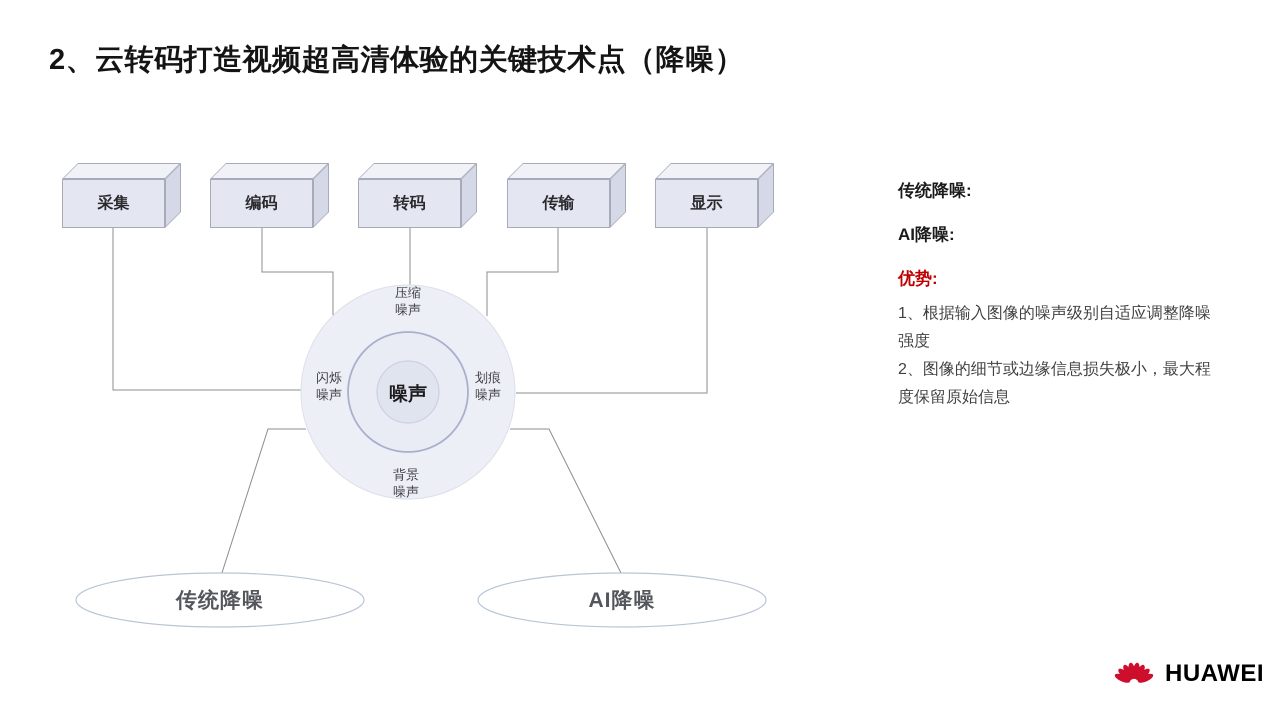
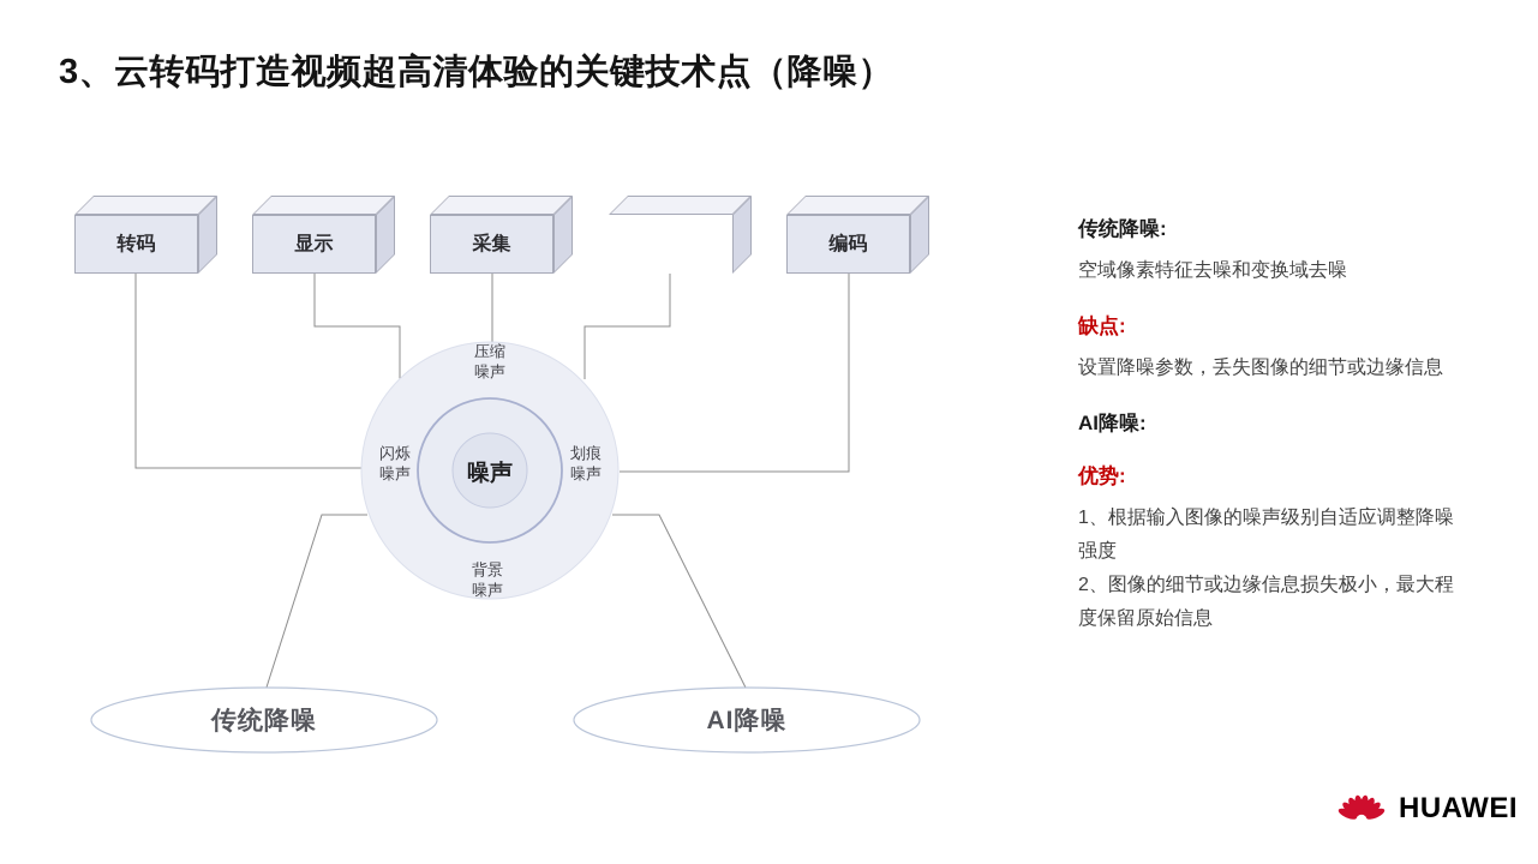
- 2、云转码打造视频超高清体验的关键技术点（降噪）
+ 3、云转码打造视频超高清体验的关键技术点（降噪）
- 采集
+ 转码
- 编码
+ 显示
- 转码
+ 采集
- 传输
- 显示
+ 编码
  噪声
  压缩噪声
  闪烁噪声
  划痕噪声
  背景噪声
  传统降噪
  AI降噪
  传统降噪:
+ 空域像素特征去噪和变换域去噪
+ 缺点:
+ 设置降噪参数，丢失图像的细节或边缘信息
  AI降噪:
  优势:
  1、根据输入图像的噪声级别自适应调整降噪强度
  2、图像的细节或边缘信息损失极小，最大程度保留原始信息
  HUAWEI
